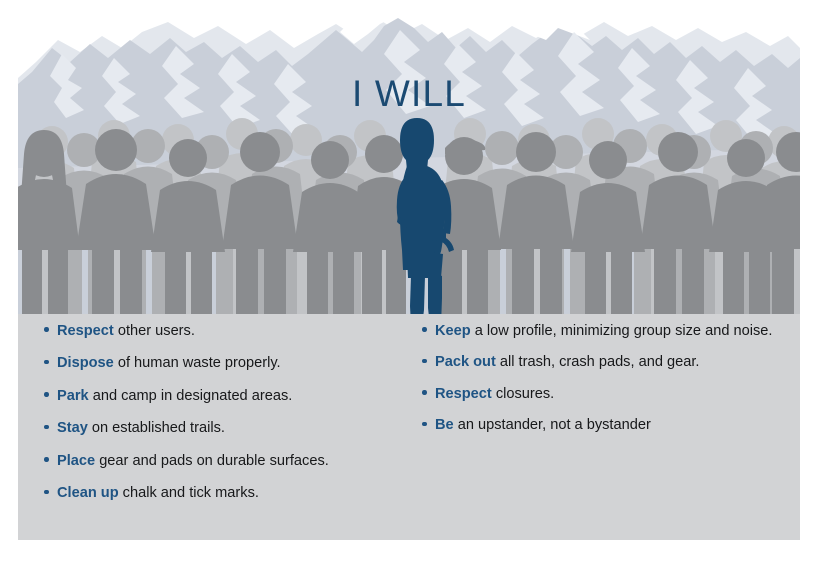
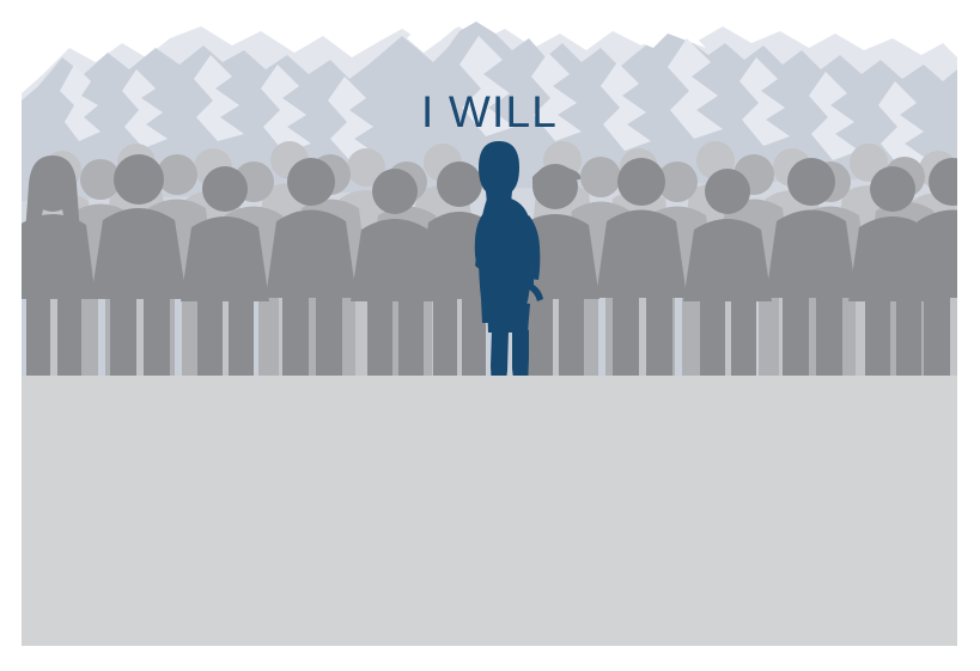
  I WILL
- Respect other users.
- Dispose of human waste properly.
- Park and camp in designated areas.
- Stay on established trails.
- Place gear and pads on durable surfaces.
- Clean up chalk and tick marks.
- Keep a low profile, minimizing group size and noise.
- Pack out all trash, crash pads, and gear.
- Respect closures.
- Be an upstander, not a bystander
